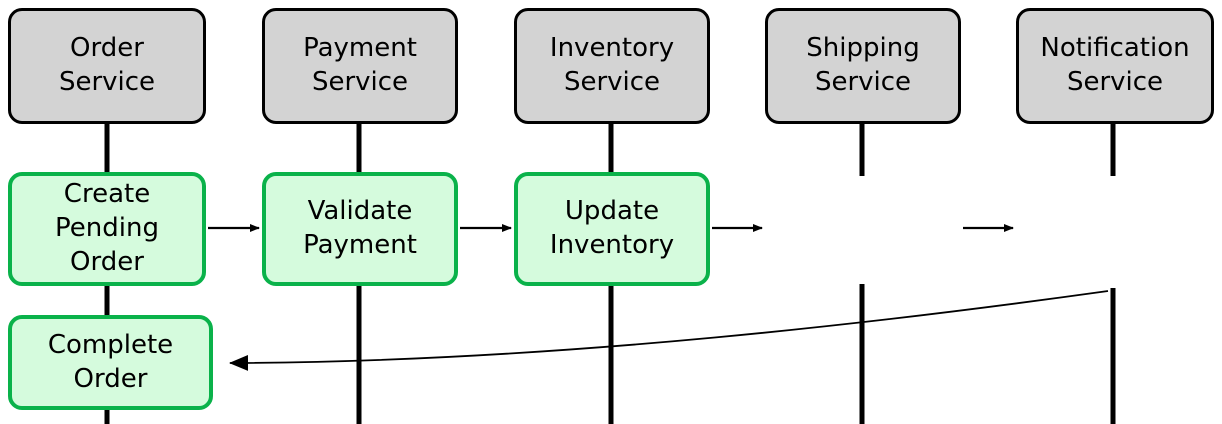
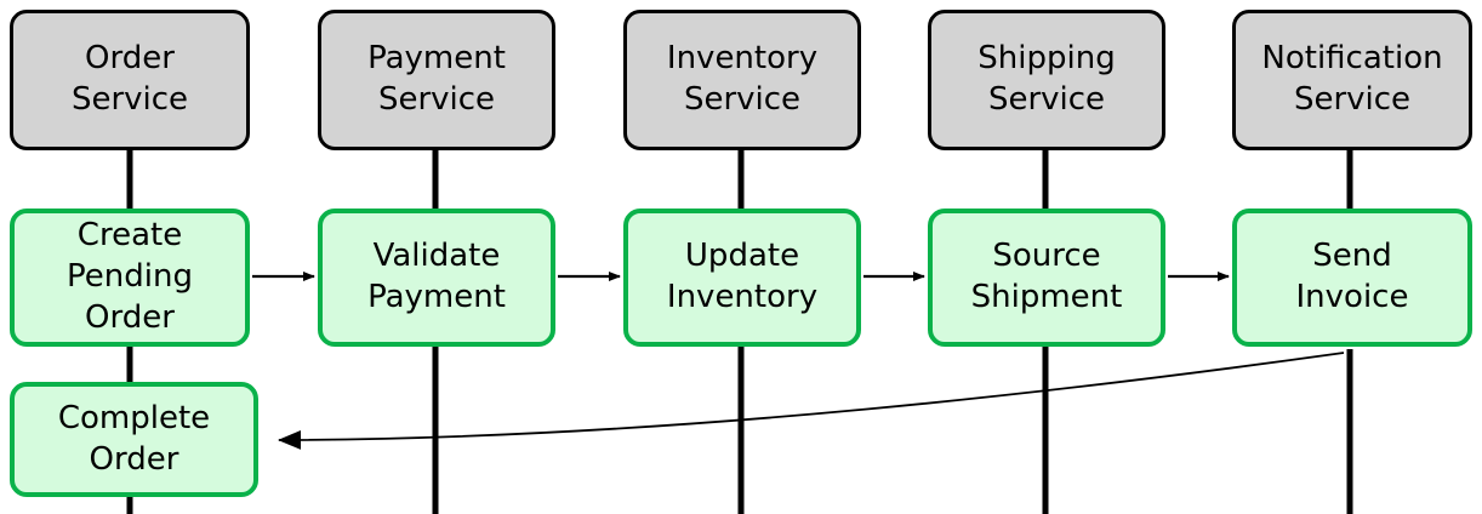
  Order
  Service
  Payment
  Service
  Inventory
  Service
  Shipping
  Service
  Notification
  Service
  Create
  Pending
  Order
  Validate
  Payment
  Update
  Inventory
+ Source
+ Shipment
+ Send
+ Invoice
  Complete
  Order
